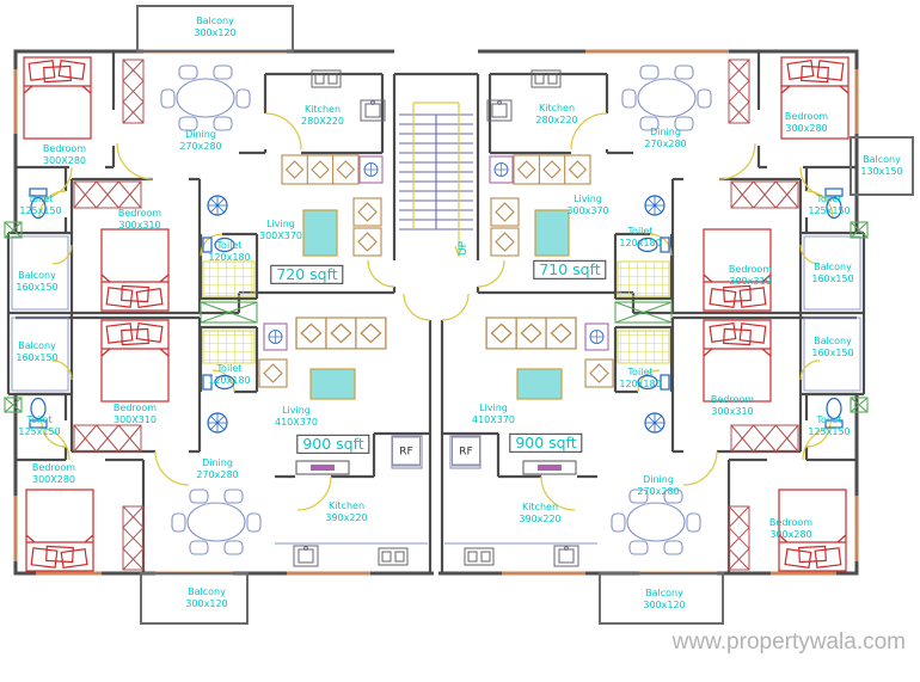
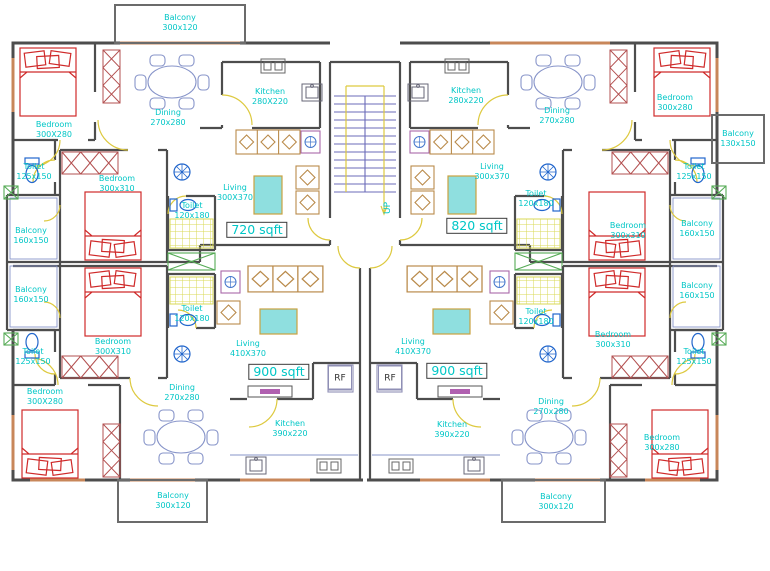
  Balcony
  300x120
  Bedroom
  300X280
  Dining
  270x280
  Kitchen
  280X220
  Toilet
  125x150
  Bedroom
  300x310
  Toilet
  120x180
  Living
  300X370
  Balcony
  160x150
  Balcony
  160x150
  Kitchen
  280x220
  Dining
  270x280
  Bedroom
  300x280
  Balcony
  130x150
  Living
  300x370
  Toilet
  120x180
  Toilet
  125x150
  Bedroom
  300x310
  Balcony
  160x150
  Balcony
  160x150
  Toilet
  120x180
  Bedroom
  300X310
  Toilet
  125x150
  Bedroom
  300X280
  Dining
  270x280
  Living
  410X370
  Kitchen
  390x220
  Balcony
  300x120
  Toilet
  120x180
  Bedroom
  300x310
  Toilet
  125x150
  Bedroom
  300x280
  Dining
  270x280
  Living
  410X370
  Kitchen
  390x220
  Balcony
  300x120
  720 sqft
- 710 sqft
+ 820 sqft
  900 sqft
  900 sqft
  RF
  RF
- www.propertywala.com
